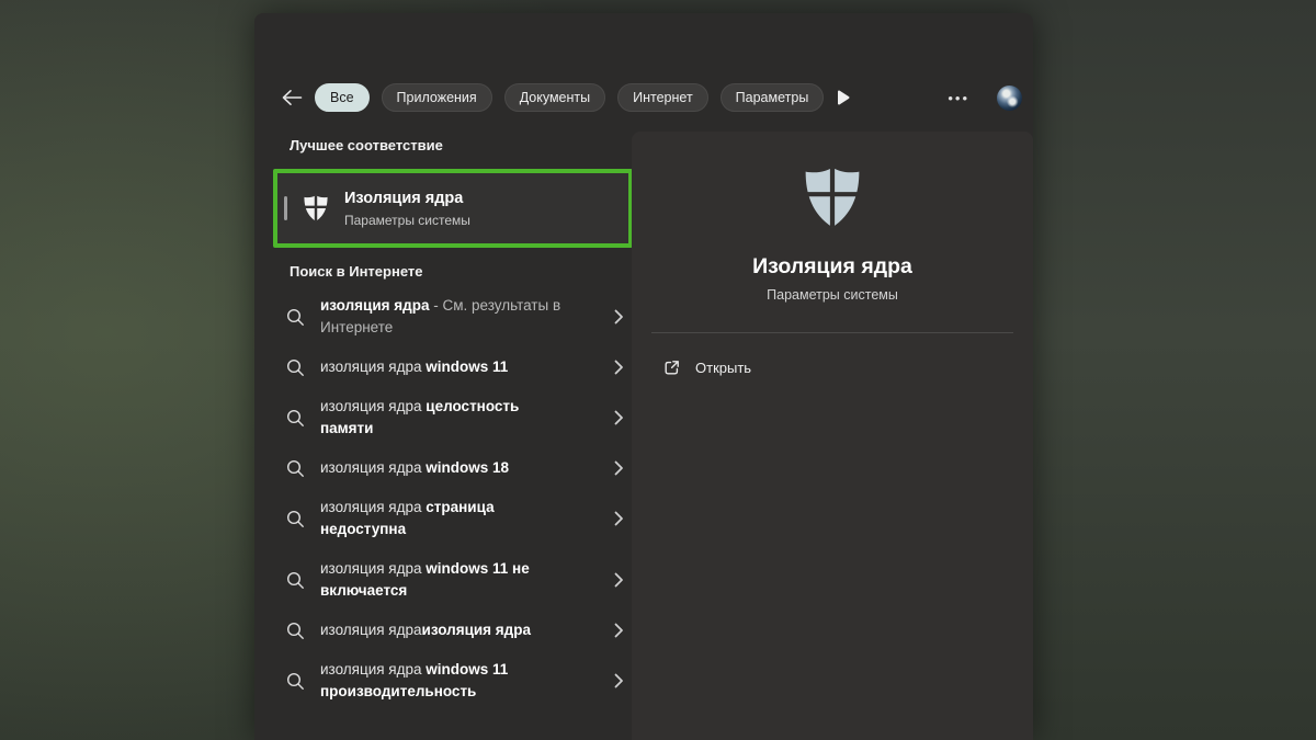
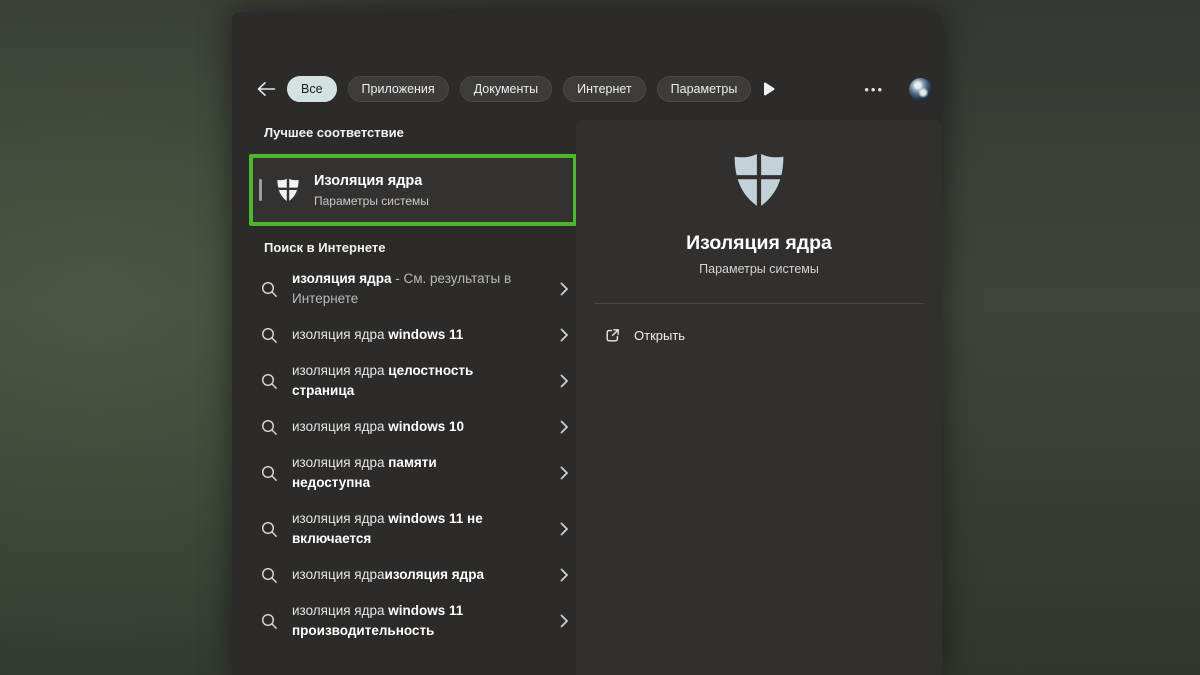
  Все
  Приложения
  Документы
  Интернет
  Параметры
  •••
  Лучшее соответствие
  Изоляция ядра
  Параметры системы
  Поиск в Интернете
  изоляция ядра - См. результаты в
  Интернете
  изоляция ядра windows 11
  изоляция ядра целостность
- памяти
+ страница
- изоляция ядра windows 18
+ изоляция ядра windows 10
- изоляция ядра страница
+ изоляция ядра памяти
  недоступна
  изоляция ядра windows 11 не
  включается
  изоляция ядраизоляция ядра
  изоляция ядра windows 11
  производительность
  Изоляция ядра
  Параметры системы
  Открыть
